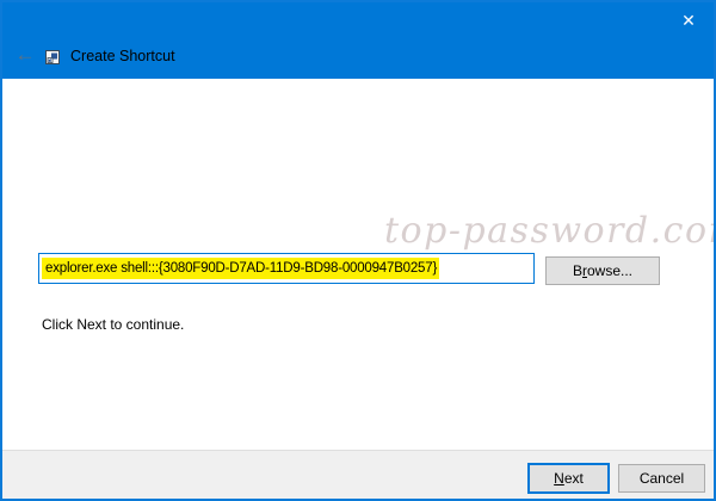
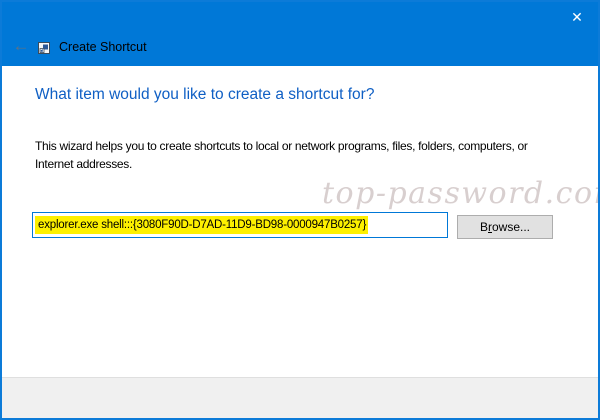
  ←
  Create Shortcut
  ✕
+ What item would you like to create a shortcut for?
+ This wizard helps you to create shortcuts to local or network programs, files, folders, computers, or
+ Internet addresses.
  explorer.exe shell:::{3080F90D-D7AD-11D9-BD98-0000947B0257}
  Browse...
- Click Next to continue.
  top-password.co
- Next
- Cancel
